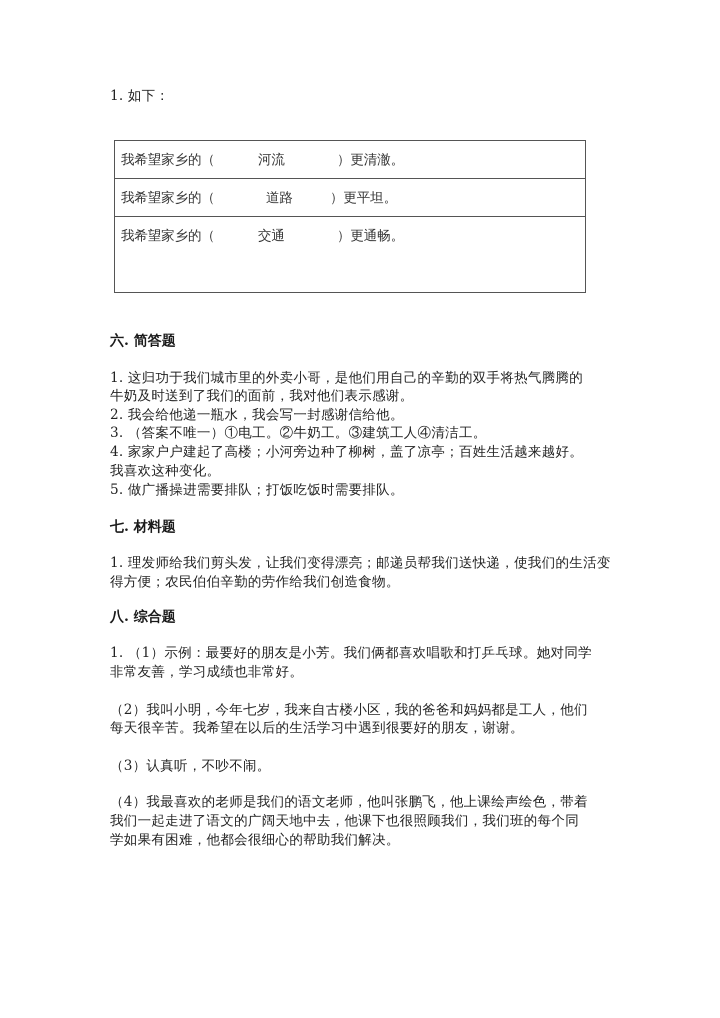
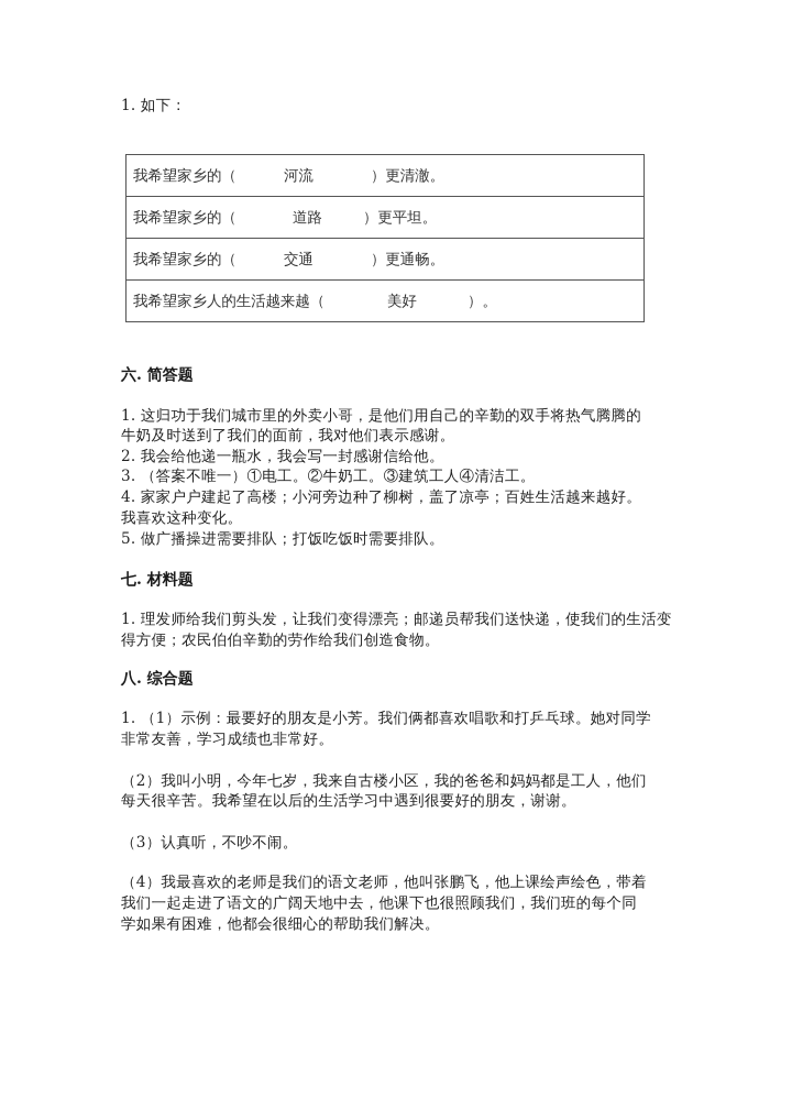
  1. 如下：
  我希望家乡的（
  河流
  ）更清澈。
  我希望家乡的（
  道路
  ）更平坦。
  我希望家乡的（
  交通
  ）更通畅。
+ 我希望家乡人的生活越来越（
+ 美好
+ ）。
  六. 简答题
  1. 这归功于我们城市里的外卖小哥，是他们用自己的辛勤的双手将热气腾腾的
  牛奶及时送到了我们的面前，我对他们表示感谢。
  2. 我会给他递一瓶水，我会写一封感谢信给他。
  3. （答案不唯一）①电工。②牛奶工。③建筑工人④清洁工。
  4. 家家户户建起了高楼；小河旁边种了柳树，盖了凉亭；百姓生活越来越好。
  我喜欢这种变化。
  5. 做广播操进需要排队；打饭吃饭时需要排队。
  七. 材料题
  1. 理发师给我们剪头发，让我们变得漂亮；邮递员帮我们送快递，使我们的生活变
  得方便；农民伯伯辛勤的劳作给我们创造食物。
  八. 综合题
  1. （1）示例：最要好的朋友是小芳。我们俩都喜欢唱歌和打乒乓球。她对同学
  非常友善，学习成绩也非常好。
  （2）我叫小明，今年七岁，我来自古楼小区，我的爸爸和妈妈都是工人，他们
  每天很辛苦。我希望在以后的生活学习中遇到很要好的朋友，谢谢。
  （3）认真听，不吵不闹。
  （4）我最喜欢的老师是我们的语文老师，他叫张鹏飞，他上课绘声绘色，带着
  我们一起走进了语文的广阔天地中去，他课下也很照顾我们，我们班的每个同
  学如果有困难，他都会很细心的帮助我们解决。
